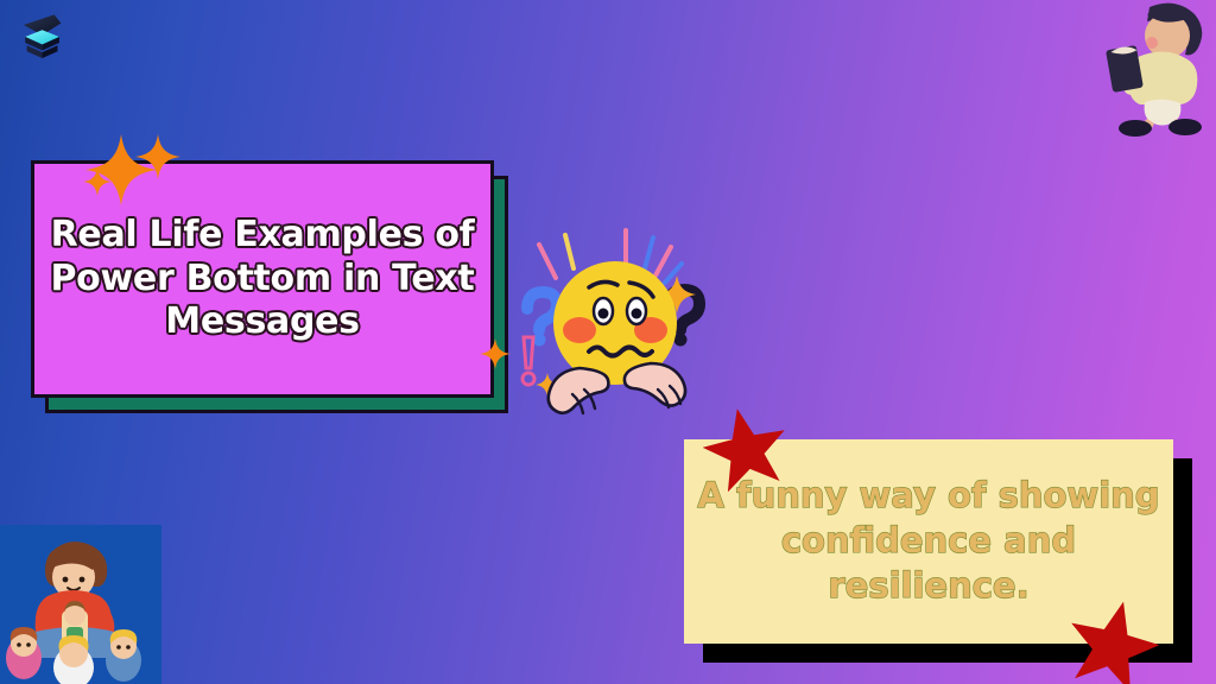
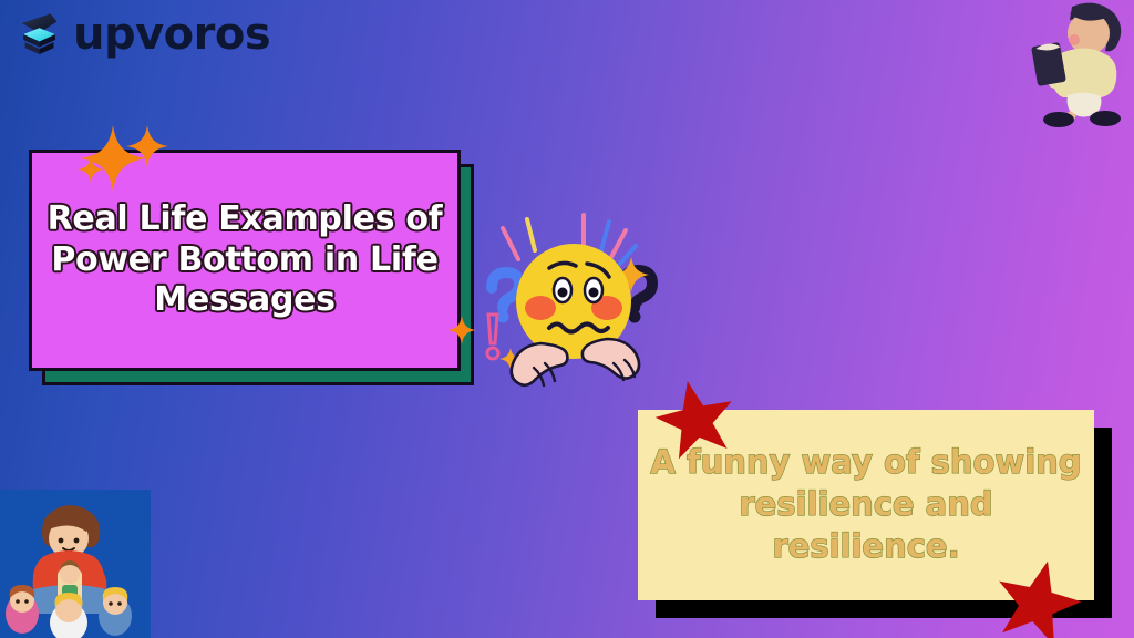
+ upvoros
- Real Life Examples of Power Bottom in Text Messages
+ Real Life Examples of Power Bottom in Life Messages
- A funny way of showing confidence and resilience.
+ A funny way of showing resilience and resilience.
